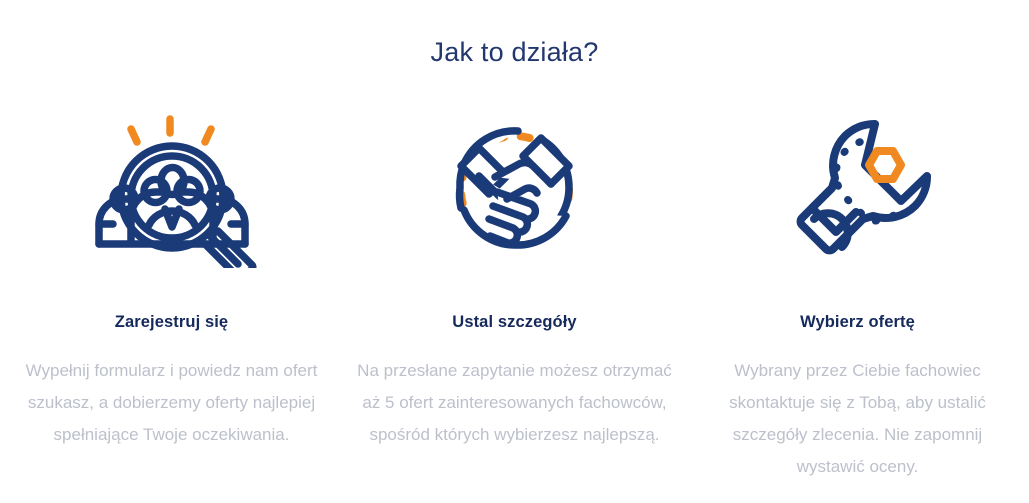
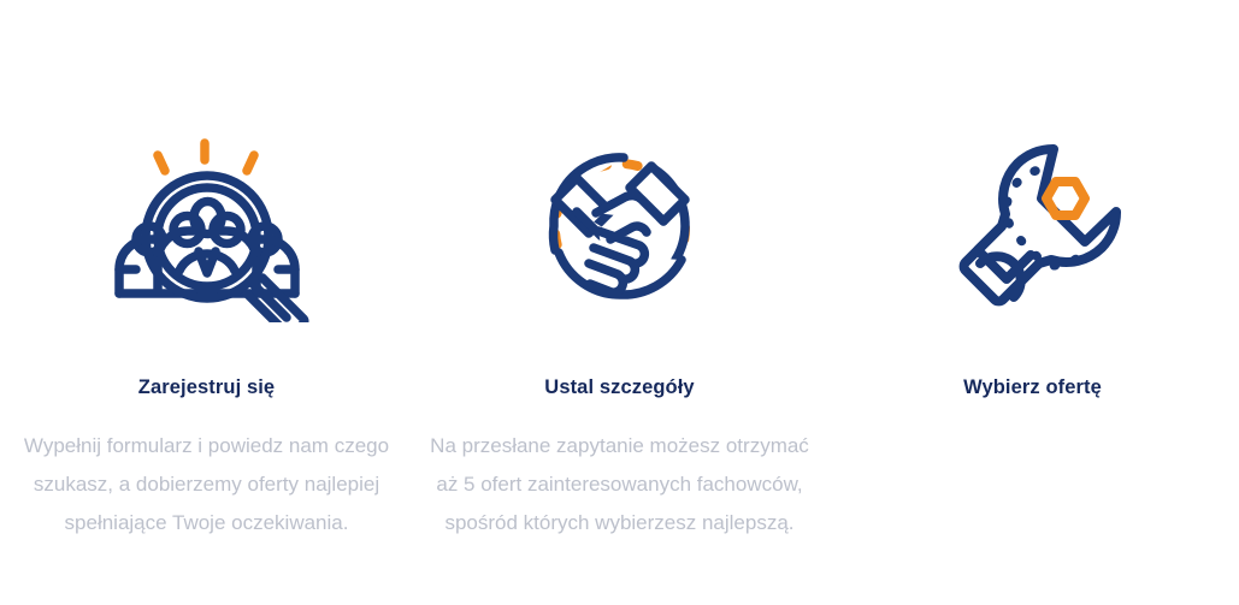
- Jak to działa?
  Zarejestruj się
- Wypełnij formularz i powiedz nam ofert szukasz, a dobierzemy oferty najlepiej spełniające Twoje oczekiwania.
+ Wypełnij formularz i powiedz nam czego szukasz, a dobierzemy oferty najlepiej spełniające Twoje oczekiwania.
  Ustal szczegóły
  Na przesłane zapytanie możesz otrzymać aż 5 ofert zainteresowanych fachowców, spośród których wybierzesz najlepszą.
  Wybierz ofertę
- Wybrany przez Ciebie fachowiec skontaktuje się z Tobą, aby ustalić szczegóły zlecenia. Nie zapomnij wystawić oceny.
